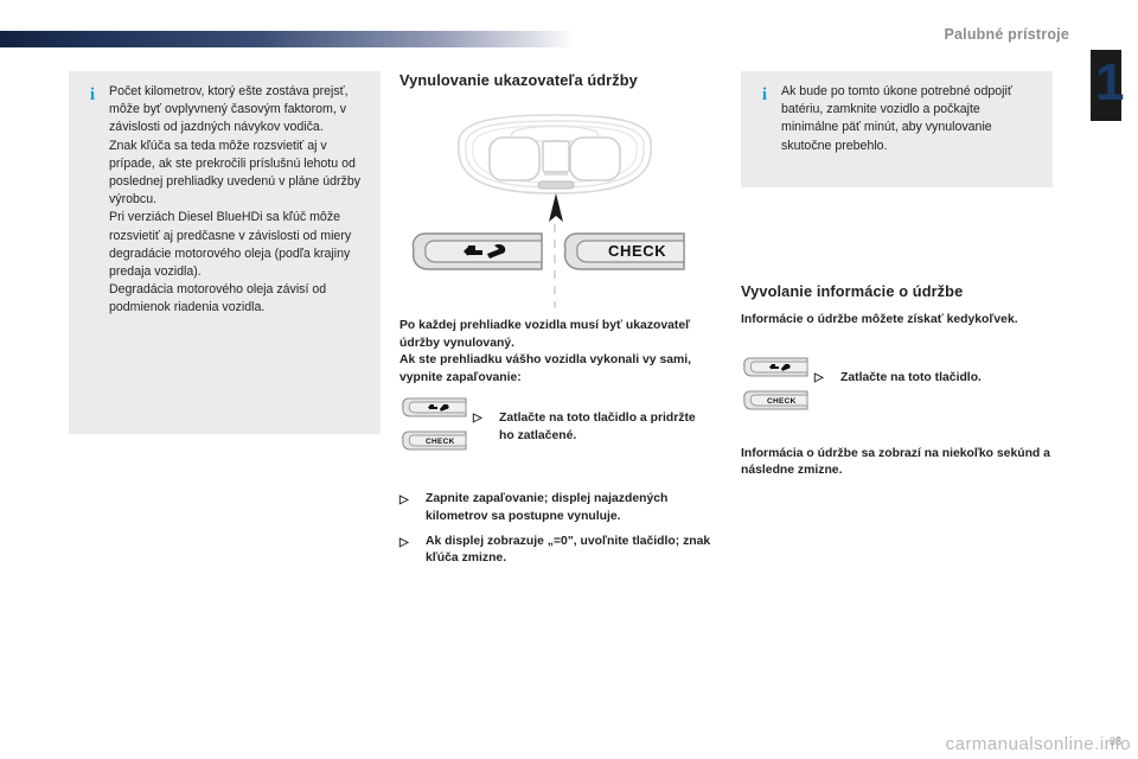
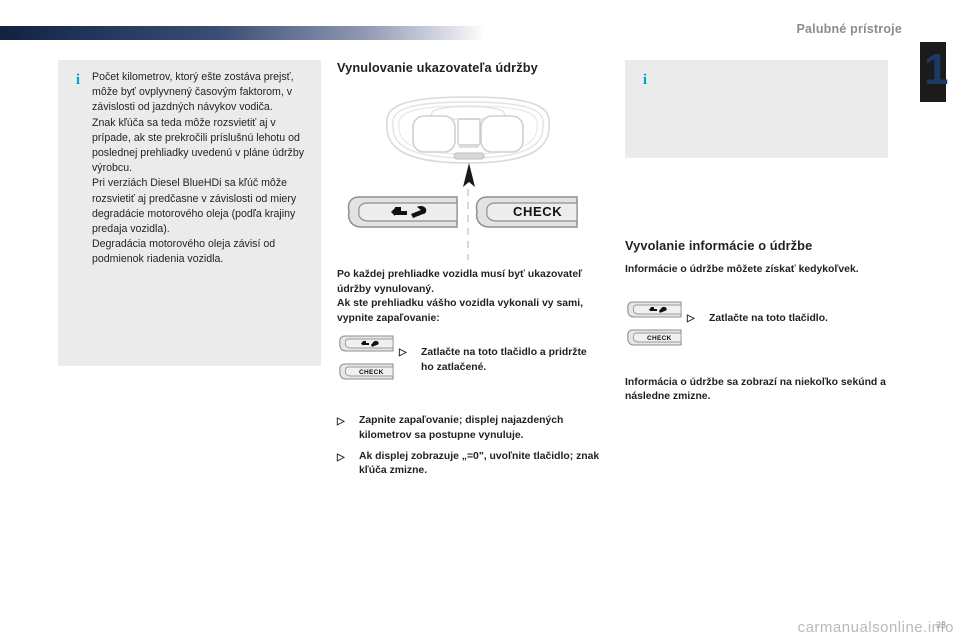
  Palubné prístroje
  1
  i
  Počet kilometrov, ktorý ešte zostáva prejsť, môže byť ovplyvnený časovým faktorom, v závislosti od jazdných návykov vodiča.
  Znak kľúča sa teda môže rozsvietiť aj v prípade, ak ste prekročili príslušnú lehotu od poslednej prehliadky uvedenú v pláne údržby výrobcu.
  Pri verziách Diesel BlueHDi sa kľúč môže rozsvietiť aj predčasne v závislosti od miery degradácie motorového oleja (podľa krajiny predaja vozidla).
  Degradácia motorového oleja závisí od podmienok riadenia vozidla.
  Vynulovanie ukazovateľa údržby
  CHECK
  Po každej prehliadke vozidla musí byť ukazovateľ údržby vynulovaný.
  Ak ste prehliadku vášho vozidla vykonali vy sami, vypnite zapaľovanie:
  ▷
  Zatlačte na toto tlačidlo a pridržte ho zatlačené.
  ▷
  Zapnite zapaľovanie; displej najazdených kilometrov sa postupne vynuluje.
  ▷
  Ak displej zobrazuje „=0", uvoľnite tlačidlo; znak kľúča zmizne.
  i
- Ak bude po tomto úkone potrebné odpojiť batériu, zamknite vozidlo a počkajte minimálne päť minút, aby vynulovanie skutočne prebehlo.
  Vyvolanie informácie o údržbe
  Informácie o údržbe môžete získať kedykoľvek.
  ▷
  Zatlačte na toto tlačidlo.
  Informácia o údržbe sa zobrazí na niekoľko sekúnd a následne zmizne.
  carmanualsonline.info
  33
